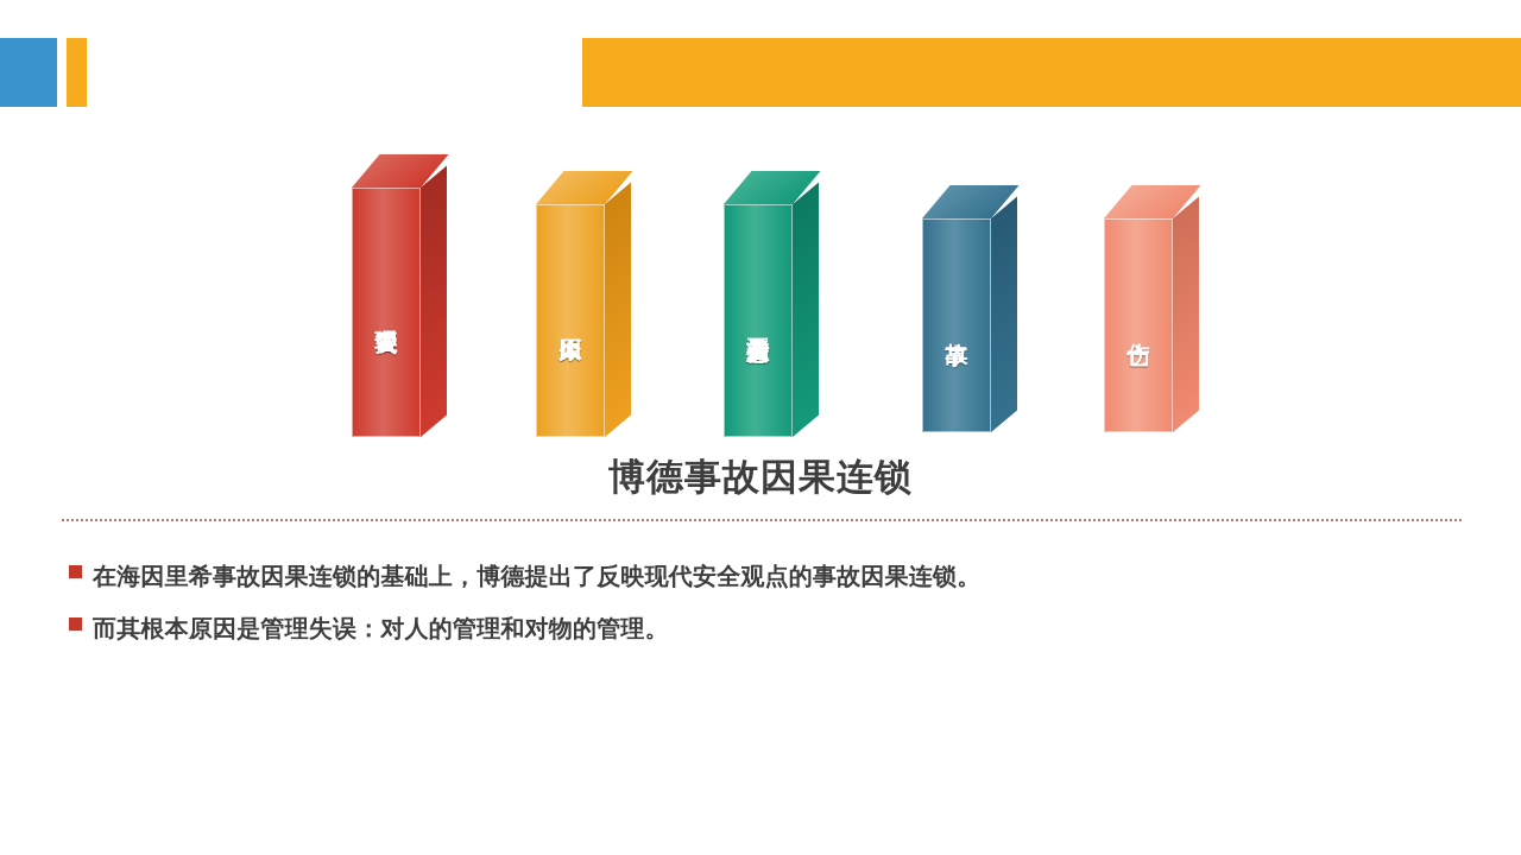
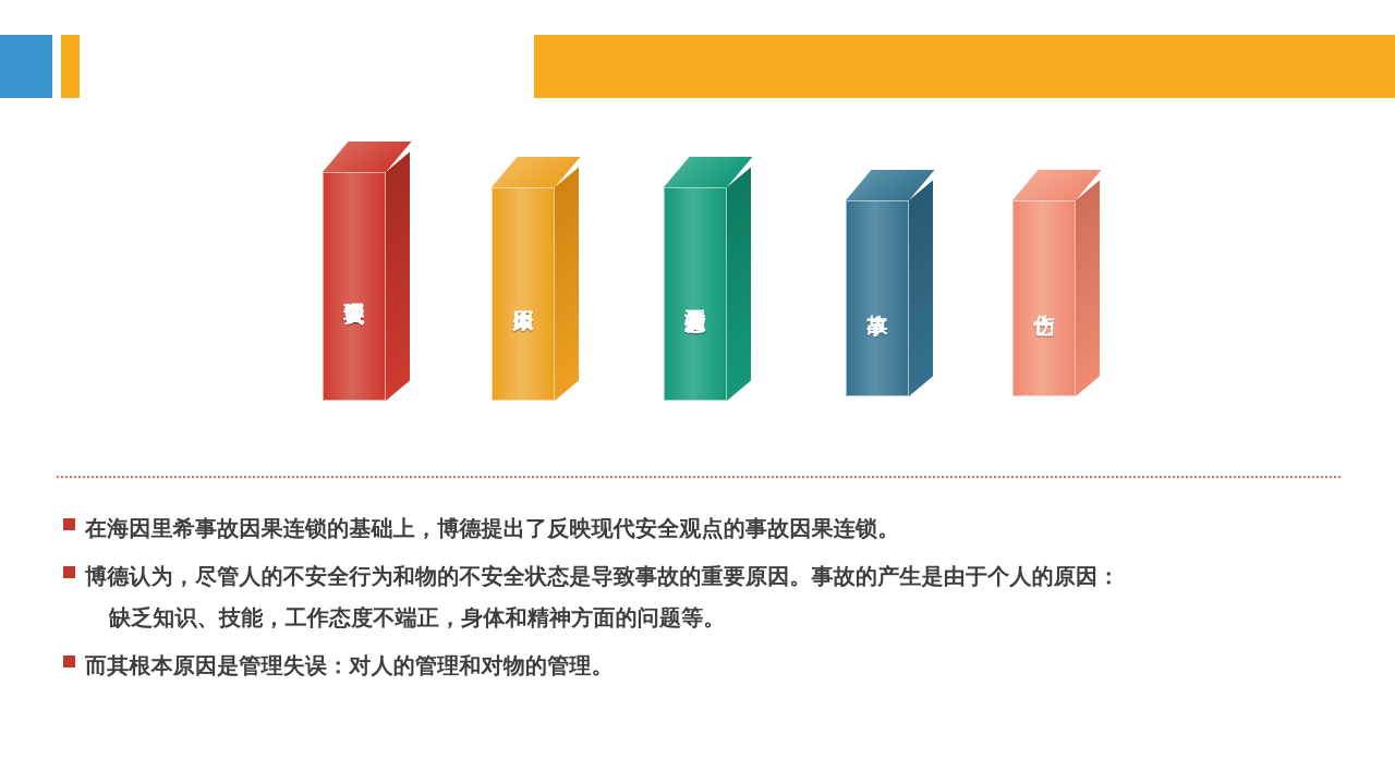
- 博德事故因果连锁
  在海因里希事故因果连锁的基础上，博德提出了反映现代安全观点的事故因果连锁。
+ 博德认为，尽管人的不安全行为和物的不安全状态是导致事故的重要原因。事故的产生是由于个人的原因：
+ 缺乏知识、技能，工作态度不端正，身体和精神方面的问题等。
  而其根本原因是管理失误：对人的管理和对物的管理。
